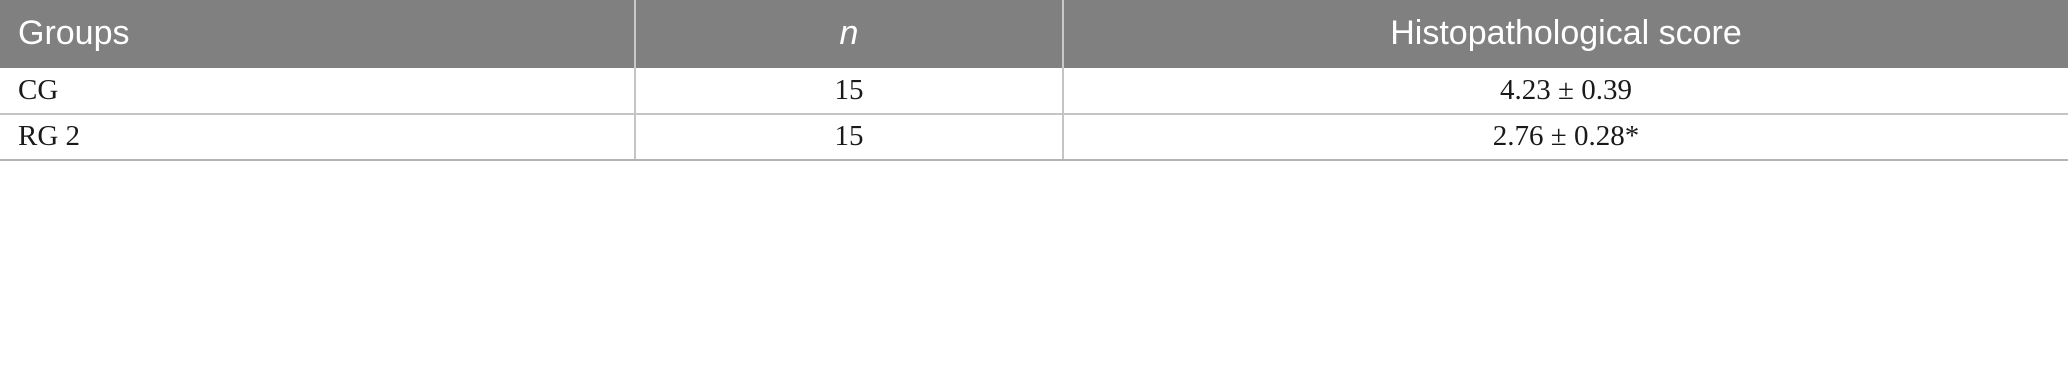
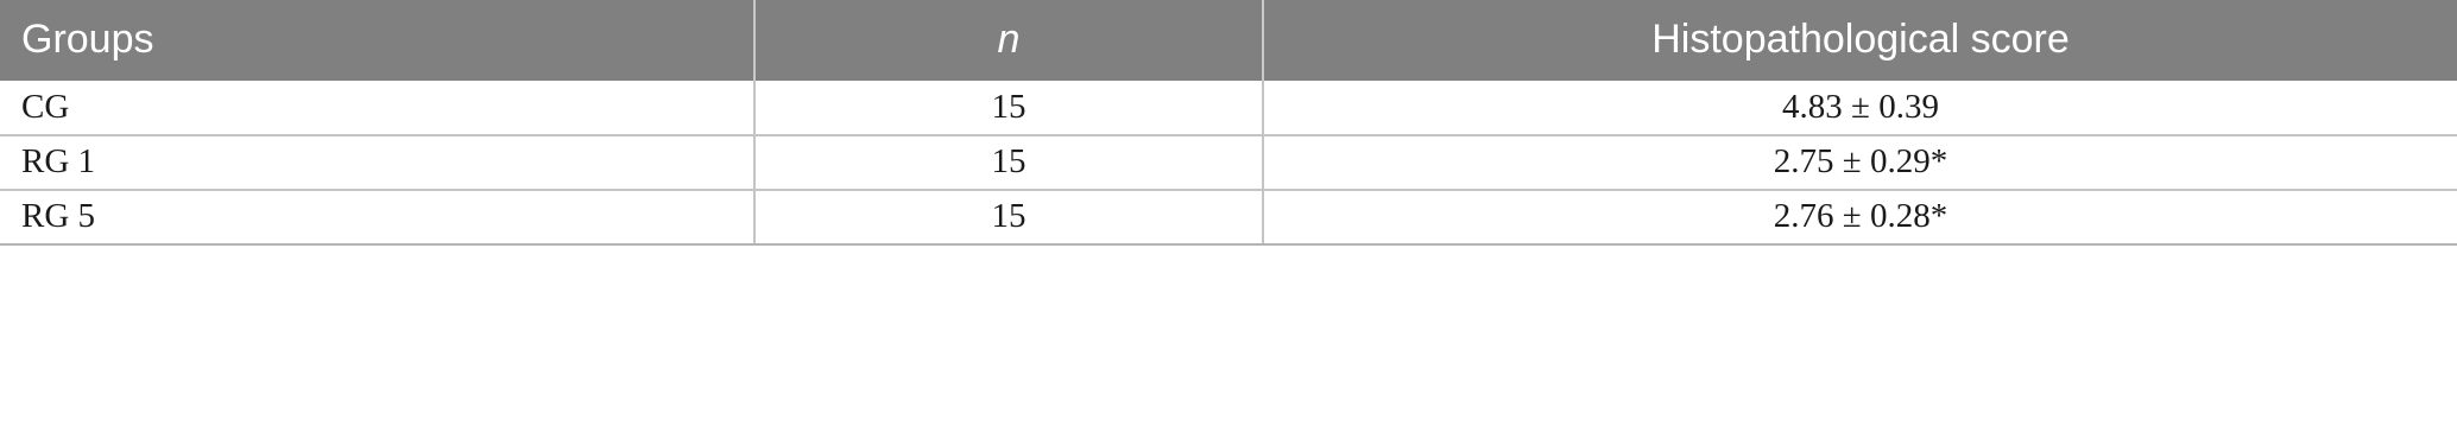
  Groups	n	Histopathological score
- CG	15	4.23 ± 0.39
+ CG	15	4.83 ± 0.39
+ RG 1	15	2.75 ± 0.29*
- RG 2	15	2.76 ± 0.28*
+ RG 5	15	2.76 ± 0.28*
